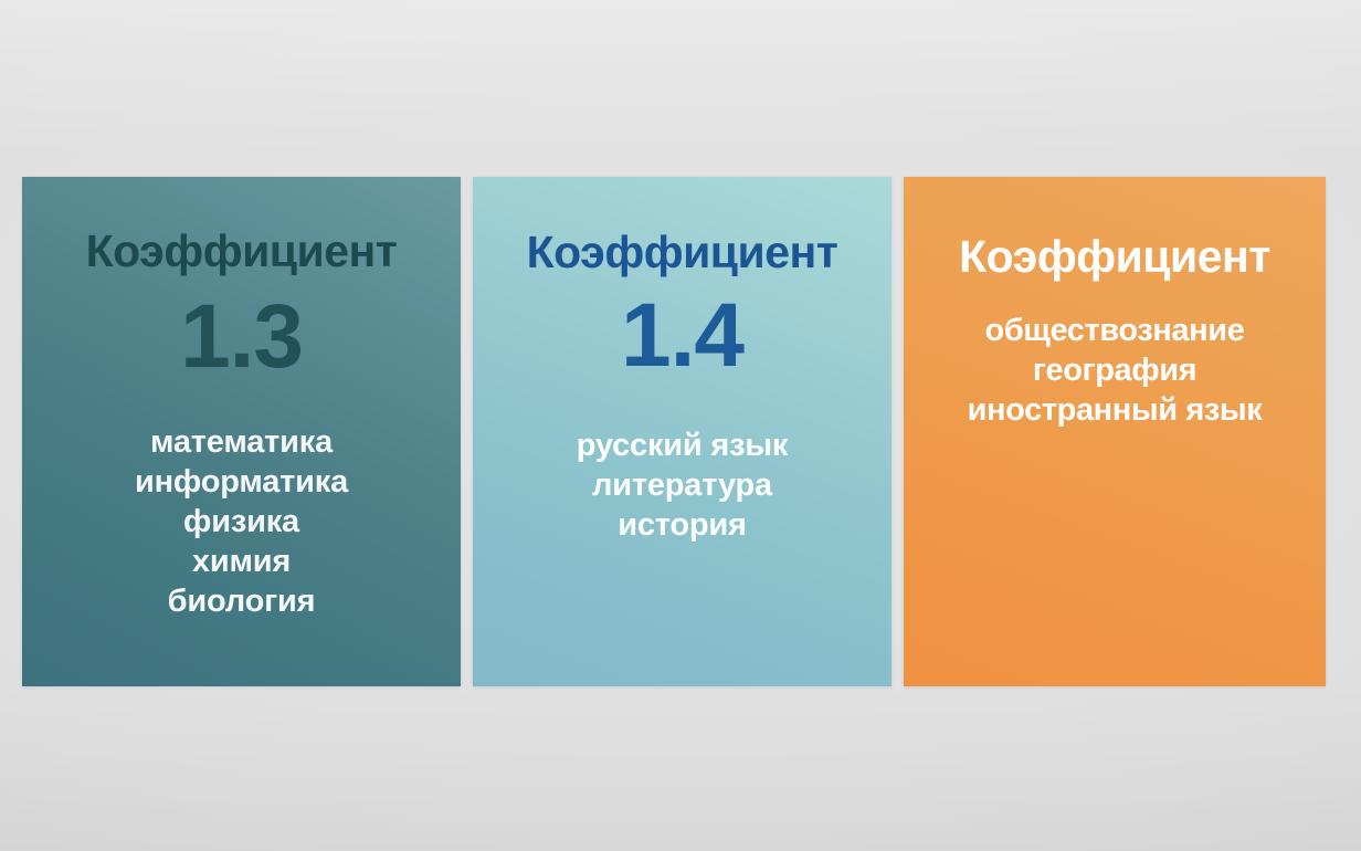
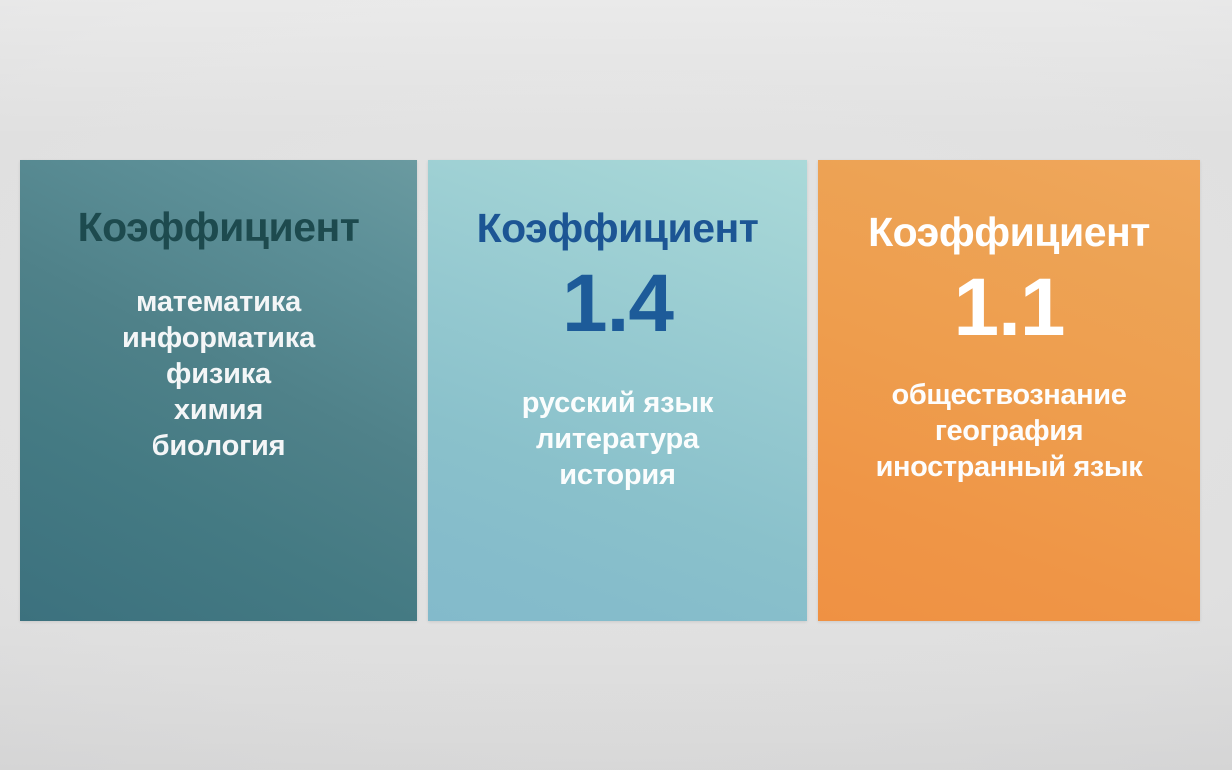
  Коэффициент
- 1.3
  математика
  информатика
  физика
  химия
  биология
  Коэффициент
  1.4
  русский язык
  литература
  история
  Коэффициент
+ 1.1
  обществознание
  география
  иностранный язык
